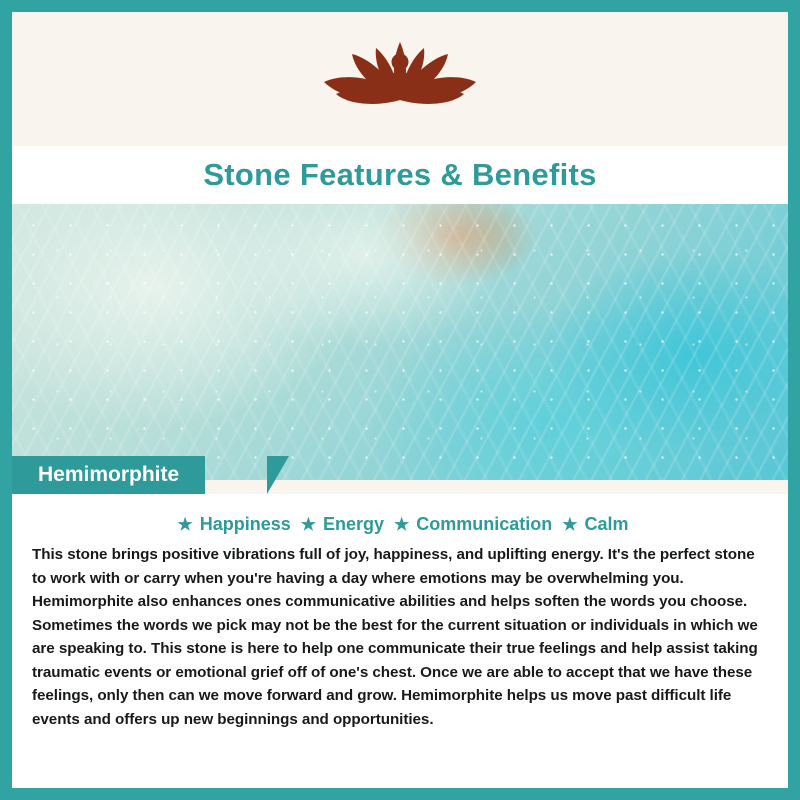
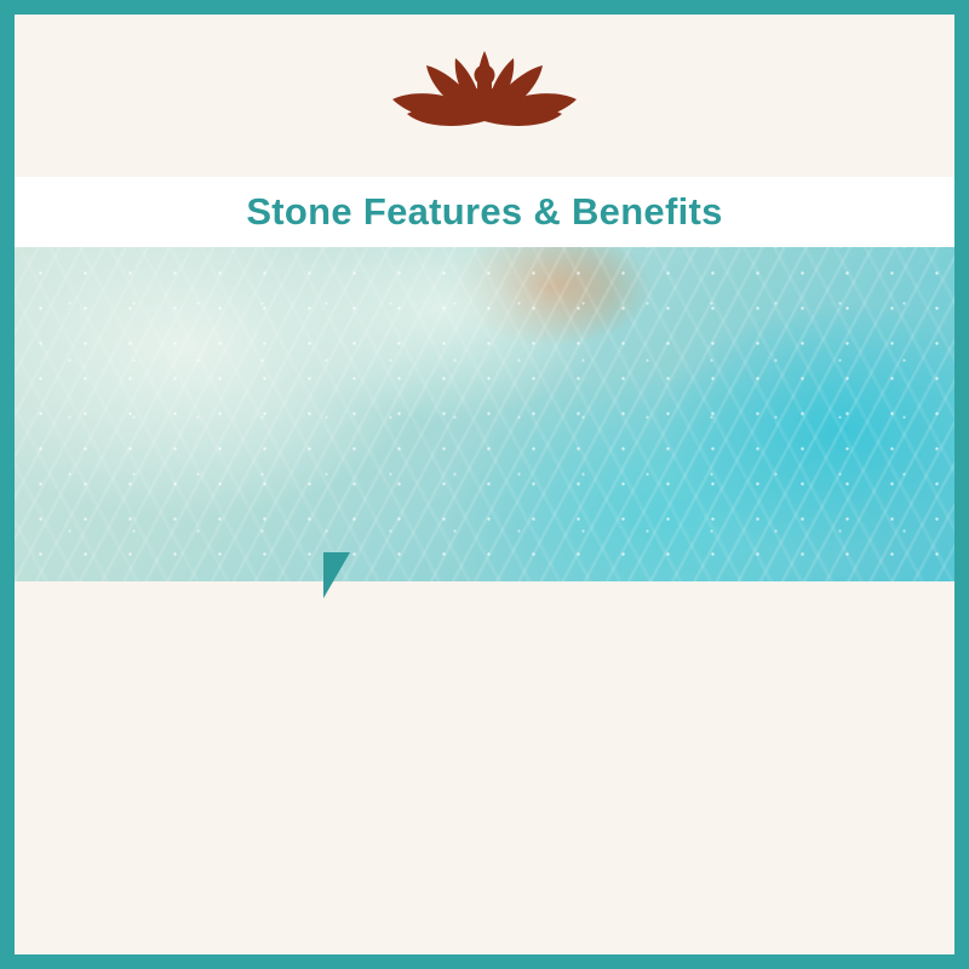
  Stone Features & Benefits
- Hemimorphite
- ★ Happiness ★ Energy ★ Communication ★ Calm
- This stone brings positive vibrations full of joy, happiness, and uplifting energy. It's the perfect stone to work with or carry when you're having a day where emotions may be overwhelming you. Hemimorphite also enhances ones communicative abilities and helps soften the words you choose. Sometimes the words we pick may not be the best for the current situation or individuals in which we are speaking to. This stone is here to help one communicate their true feelings and help assist taking traumatic events or emotional grief off of one's chest. Once we are able to accept that we have these feelings, only then can we move forward and grow. Hemimorphite helps us move past difficult life events and offers up new beginnings and opportunities.
